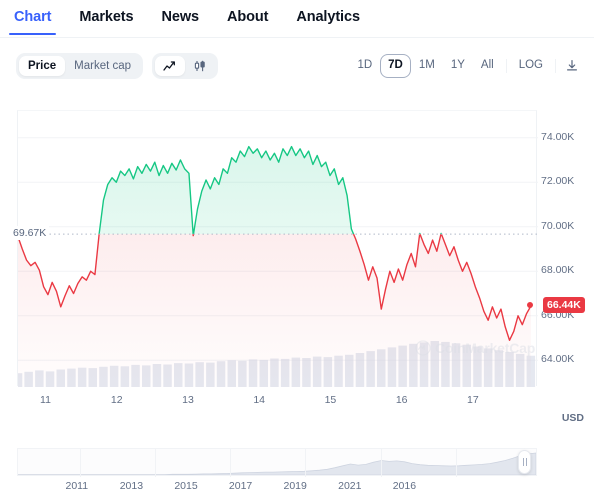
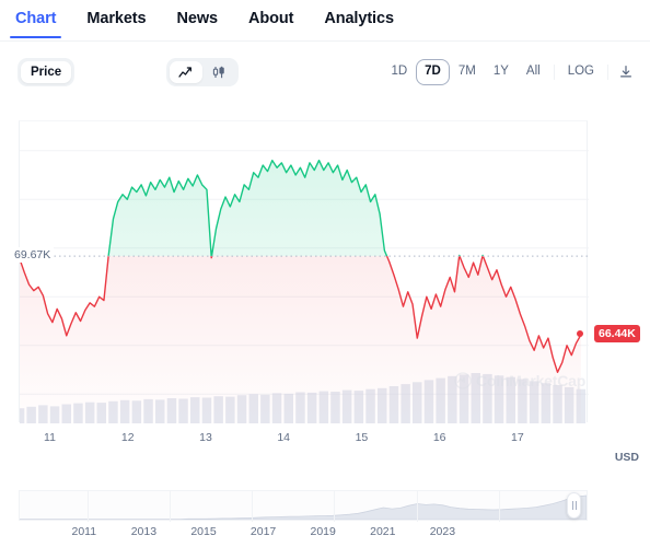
  Chart
  Markets
  News
  About
  Analytics
  Price
- Market cap
  1D
  7D
- 1M
+ 7M
  1Y
  All
  LOG
  CoinMarketCap
  69.67K
- 74.00K
- 72.00K
- 70.00K
- 68.00K
- 66.00K
- 64.00K
  66.44K
  11
  12
  13
  14
  15
  16
  17
  USD
  2011
  2013
  2015
  2017
  2019
  2021
- 2016
+ 2023
